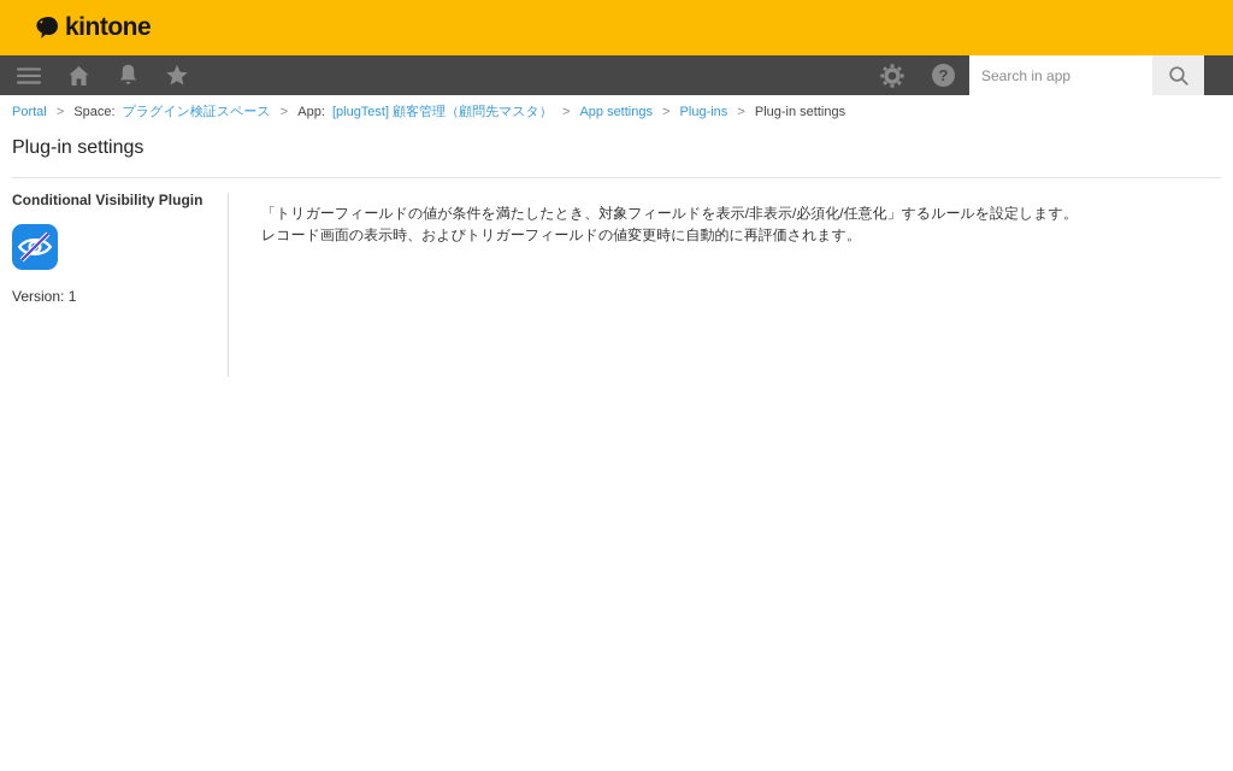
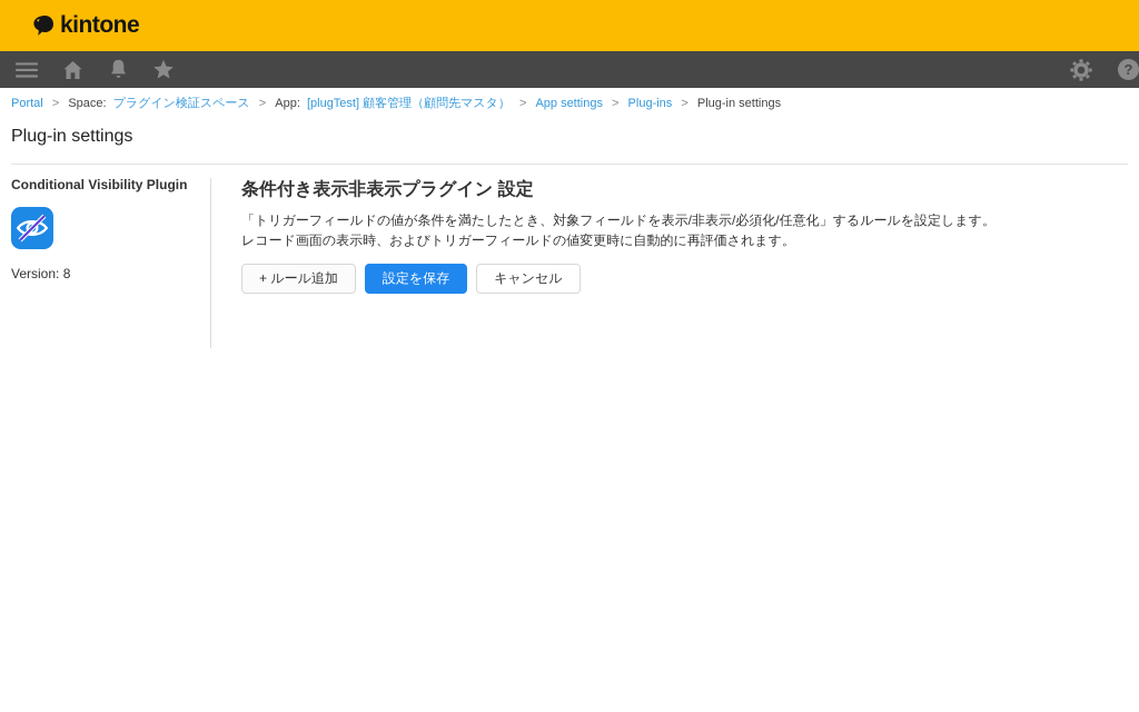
  kintone
  ?
- Search in app
  Portal > Space: プラグイン検証スペース > App: [plugTest] 顧客管理（顧問先マスタ） > App settings > Plug-ins > Plug-in settings
  Plug-in settings
  Conditional Visibility Plugin
- Version: 1
+ Version: 8
+ 条件付き表示非表示プラグイン 設定
  「トリガーフィールドの値が条件を満たしたとき、対象フィールドを表示/非表示/必須化/任意化」するルールを設定します。
  レコード画面の表示時、およびトリガーフィールドの値変更時に自動的に再評価されます。
+ + ルール追加
+ 設定を保存
+ キャンセル
